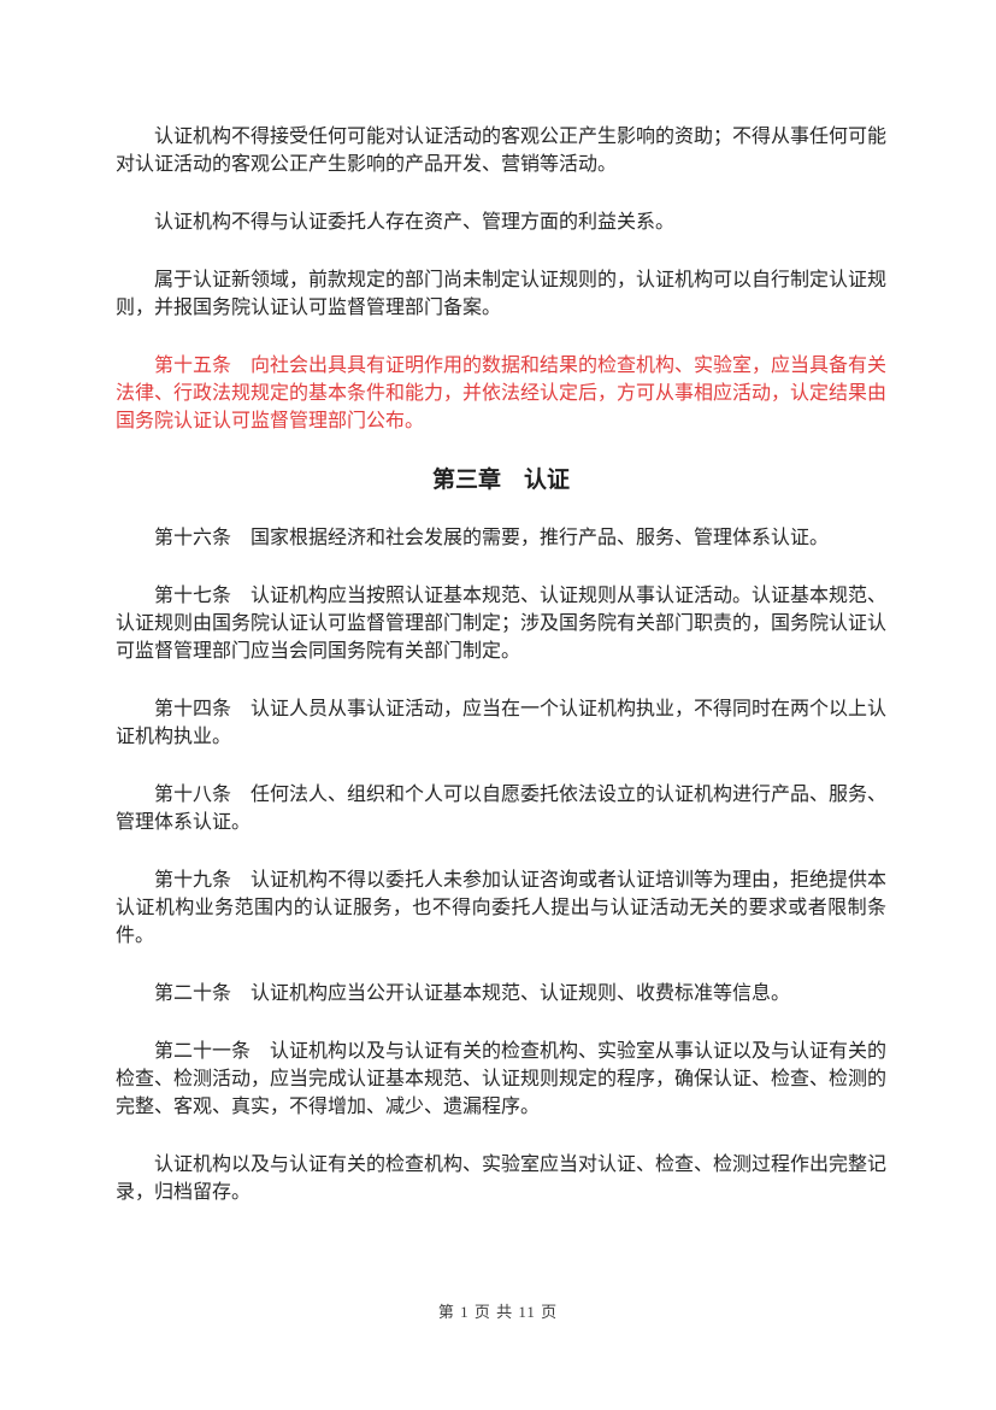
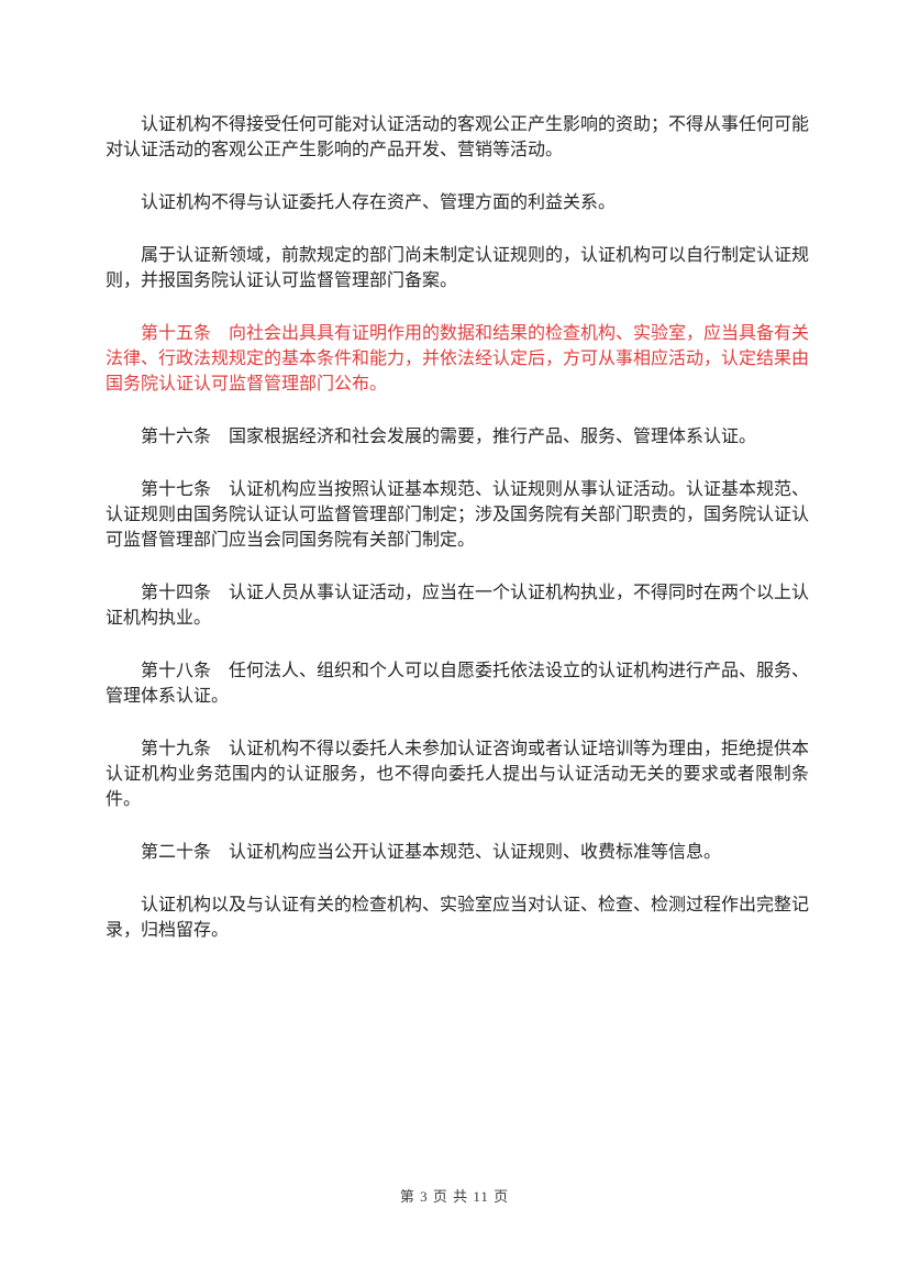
  认证机构不得接受任何可能对认证活动的客观公正产生影响的资助；不得从事任何可能对认证活动的客观公正产生影响的产品开发、营销等活动。
  认证机构不得与认证委托人存在资产、管理方面的利益关系。
  属于认证新领域，前款规定的部门尚未制定认证规则的，认证机构可以自行制定认证规则，并报国务院认证认可监督管理部门备案。
  第十五条 向社会出具具有证明作用的数据和结果的检查机构、实验室，应当具备有关法律、行政法规规定的基本条件和能力，并依法经认定后，方可从事相应活动，认定结果由国务院认证认可监督管理部门公布。
- 第三章 认证
  第十六条 国家根据经济和社会发展的需要，推行产品、服务、管理体系认证。
  第十七条 认证机构应当按照认证基本规范、认证规则从事认证活动。认证基本规范、认证规则由国务院认证认可监督管理部门制定；涉及国务院有关部门职责的，国务院认证认可监督管理部门应当会同国务院有关部门制定。
  第十四条 认证人员从事认证活动，应当在一个认证机构执业，不得同时在两个以上认证机构执业。
  第十八条 任何法人、组织和个人可以自愿委托依法设立的认证机构进行产品、服务、管理体系认证。
  第十九条 认证机构不得以委托人未参加认证咨询或者认证培训等为理由，拒绝提供本认证机构业务范围内的认证服务，也不得向委托人提出与认证活动无关的要求或者限制条件。
  第二十条 认证机构应当公开认证基本规范、认证规则、收费标准等信息。
- 第二十一条 认证机构以及与认证有关的检查机构、实验室从事认证以及与认证有关的检查、检测活动，应当完成认证基本规范、认证规则规定的程序，确保认证、检查、检测的完整、客观、真实，不得增加、减少、遗漏程序。
  认证机构以及与认证有关的检查机构、实验室应当对认证、检查、检测过程作出完整记录，归档留存。
- 第 1 页 共 11 页
+ 第 3 页 共 11 页
